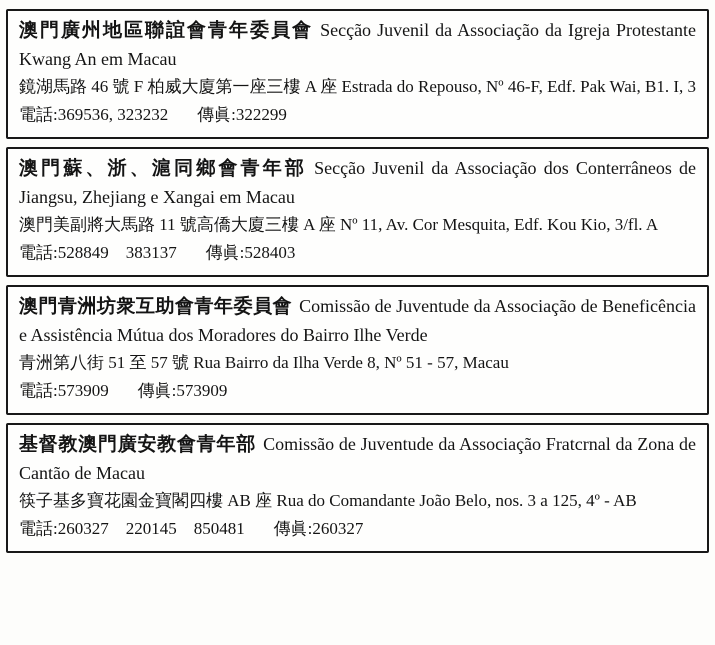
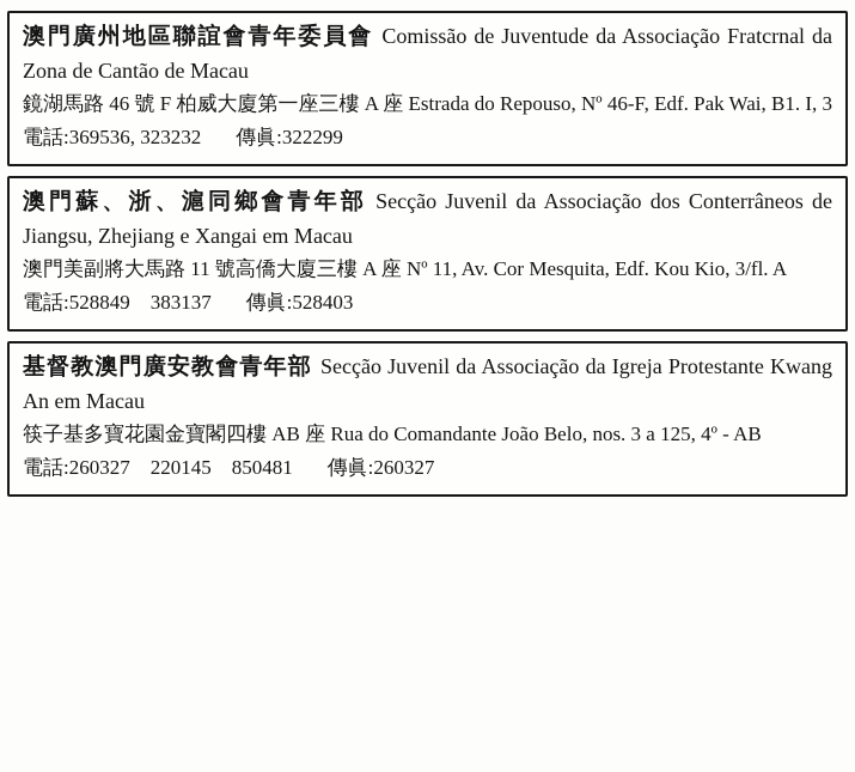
- 澳門廣州地區聯誼會青年委員會 Secção Juvenil da Associação da Igreja Protestante Kwang An em Macau
+ 澳門廣州地區聯誼會青年委員會 Comissão de Juventude da Associação Fratcrnal da Zona de Cantão de Macau
  鏡湖馬路 46 號 F 柏威大廈第一座三樓 A 座 Estrada do Repouso, Nº 46-F, Edf. Pak Wai, B1. I, 3
  電話:369536, 323232 傳眞:322299
  澳門蘇、浙、滬同鄉會青年部 Secção Juvenil da Associação dos Conterrâneos de Jiangsu, Zhejiang e Xangai em Macau
  澳門美副將大馬路 11 號高僑大廈三樓 A 座 Nº 11, Av. Cor Mesquita, Edf. Kou Kio, 3/fl. A
  電話:528849 383137 傳眞:528403
- 澳門青洲坊衆互助會青年委員會 Comissão de Juventude da Associação de Beneficência e Assistência Mútua dos Moradores do Bairro Ilhe Verde
- 青洲第八街 51 至 57 號 Rua Bairro da Ilha Verde 8, Nº 51 - 57, Macau
- 電話:573909 傳眞:573909
- 基督教澳門廣安教會青年部 Comissão de Juventude da Associação Fratcrnal da Zona de Cantão de Macau
+ 基督教澳門廣安教會青年部 Secção Juvenil da Associação da Igreja Protestante Kwang An em Macau
  筷子基多寶花園金寶閣四樓 AB 座 Rua do Comandante João Belo, nos. 3 a 125, 4º - AB
  電話:260327 220145 850481 傳眞:260327
